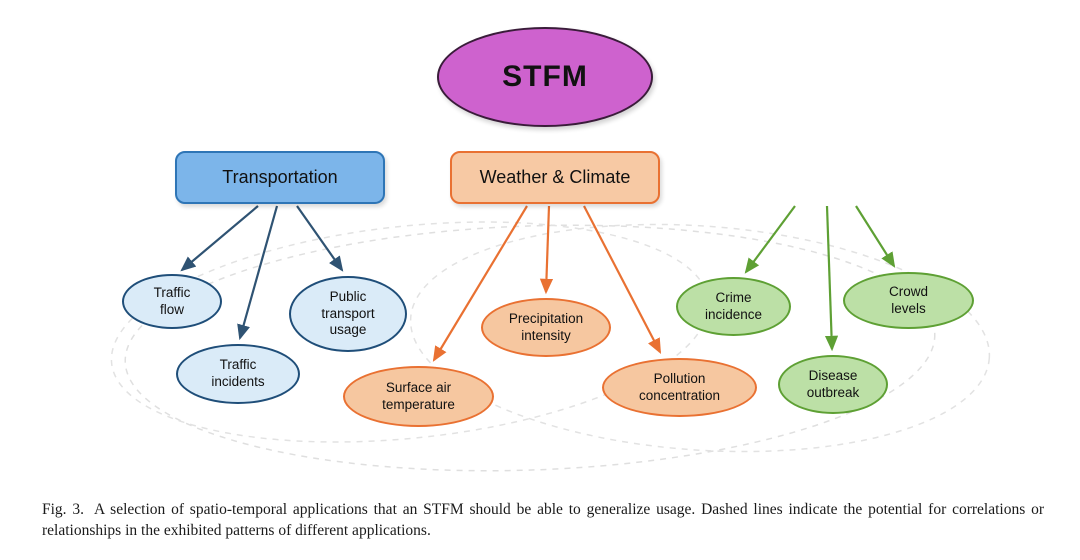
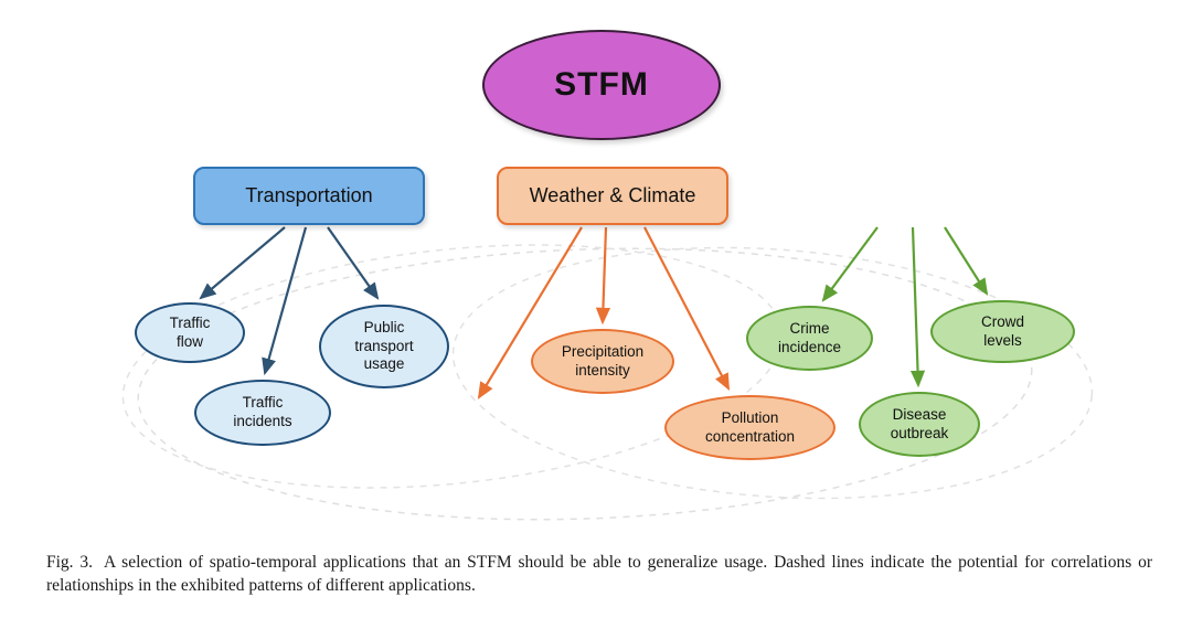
  STFM
  Transportation
  Weather & Climate
  Traffic
  flow
  Traffic
  incidents
  Public
  transport
  usage
  Precipitation
  intensity
- Surface air
- temperature
  Pollution
  concentration
  Crime
  incidence
  Crowd
  levels
  Disease
  outbreak
  Fig. 3. A selection of spatio-temporal applications that an STFM should be able to generalize usage. Dashed lines indicate the potential for correlations or relationships in the exhibited patterns of different applications.
